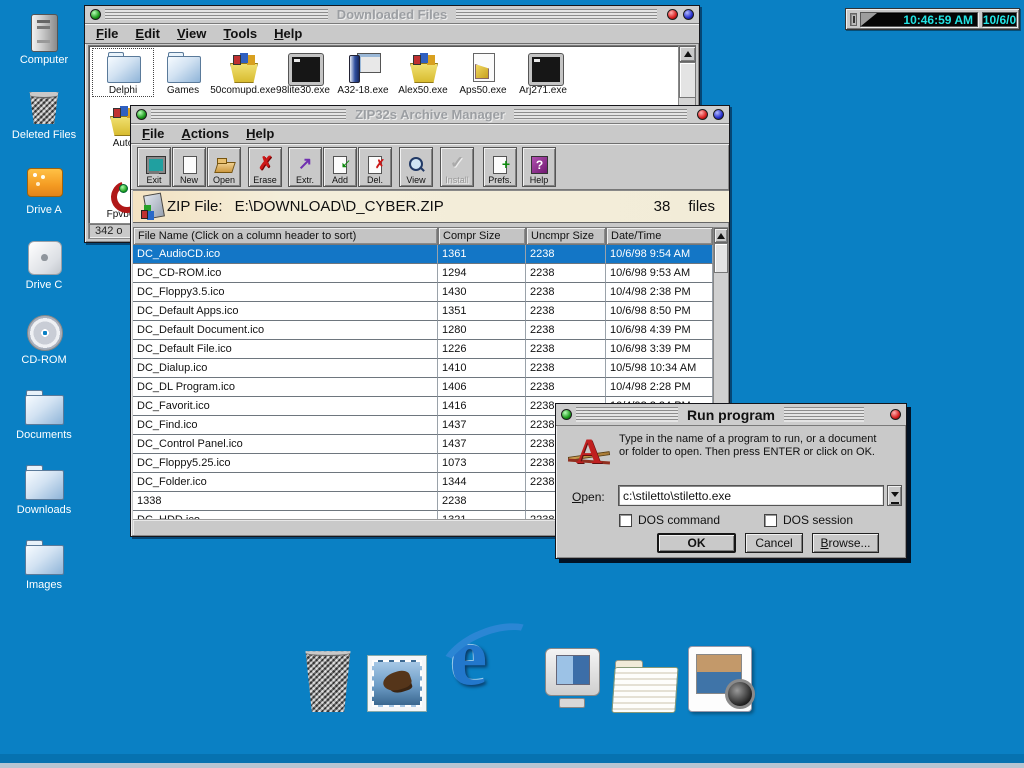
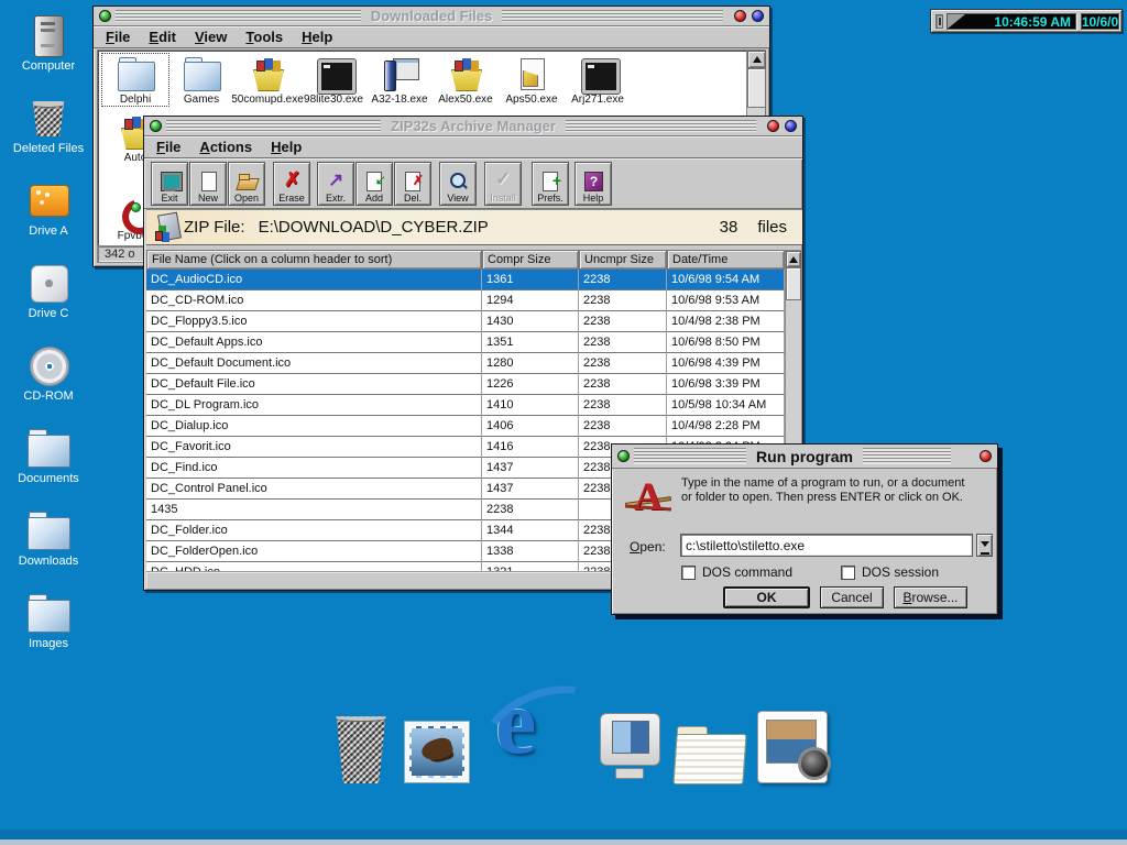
  Computer
  Deleted Files
  Drive A
  Drive C
  CD-ROM
  Documents
  Downloads
  Images
  Downloaded Files
  File
  Edit
  View
  Tools
  Help
  Delphi
  Games
  50comupd.exe
  98lite30.exe
  A32-18.exe
  Alex50.exe
  Aps50.exe
  Arj271.exe
  Aut
  342 o
  ZIP32s Archive Manager
  File
  Actions
  Help
  Exit
  New
  Open
  Erase
  Extr.
  Add
  Del.
  View
  Install
  Prefs.
  Help
  ZIP File:
  E:\DOWNLOAD\D_CYBER.ZIP
  38
  files
  File Name (Click on a column header to sort)
  Compr Size
  Uncmpr Size
  Date/Time
  DC_AudioCD.ico
  1361
  2238
  10/6/98 9:54 AM
  DC_CD-ROM.ico
  1294
  2238
  10/6/98 9:53 AM
  DC_Floppy3.5.ico
  1430
  2238
  10/4/98 2:38 PM
  DC_Default Apps.ico
  1351
  2238
  10/6/98 8:50 PM
  DC_Default Document.ico
  1280
  2238
  10/6/98 4:39 PM
  DC_Default File.ico
  1226
  2238
  10/6/98 3:39 PM
- DC_Dialup.ico
+ DC_DL Program.ico
  1410
  2238
  10/5/98 10:34 AM
- DC_DL Program.ico
+ DC_Dialup.ico
  1406
  2238
  10/4/98 2:28 PM
  DC_Favorit.ico
  1416
  2238
  DC_Find.ico
  1437
  2238
  DC_Control Panel.ico
  1437
  2238
- DC_Floppy5.25.ico
- 1073
+ 1435
  2238
  DC_Folder.ico
  1344
  2238
+ DC_FolderOpen.ico
  1338
  2238
  Run program
  A
  Type in the name of a program to run, or a document
  or folder to open. Then press ENTER or click on OK.
  Open:
  c:\stiletto\stiletto.exe
  DOS command
  DOS session
  OK
  Cancel
  Browse...
  10:46:59 AM
  10/6/0
